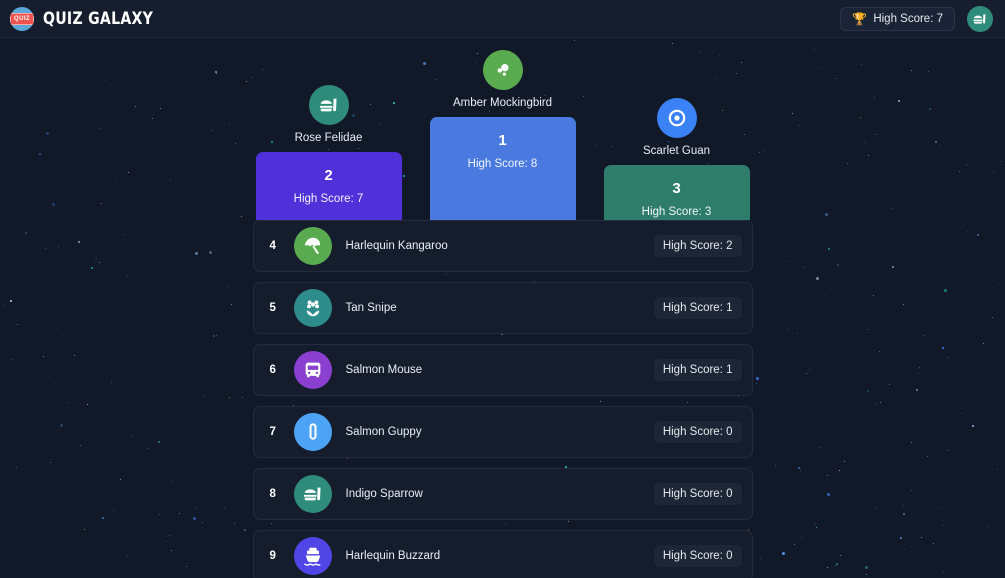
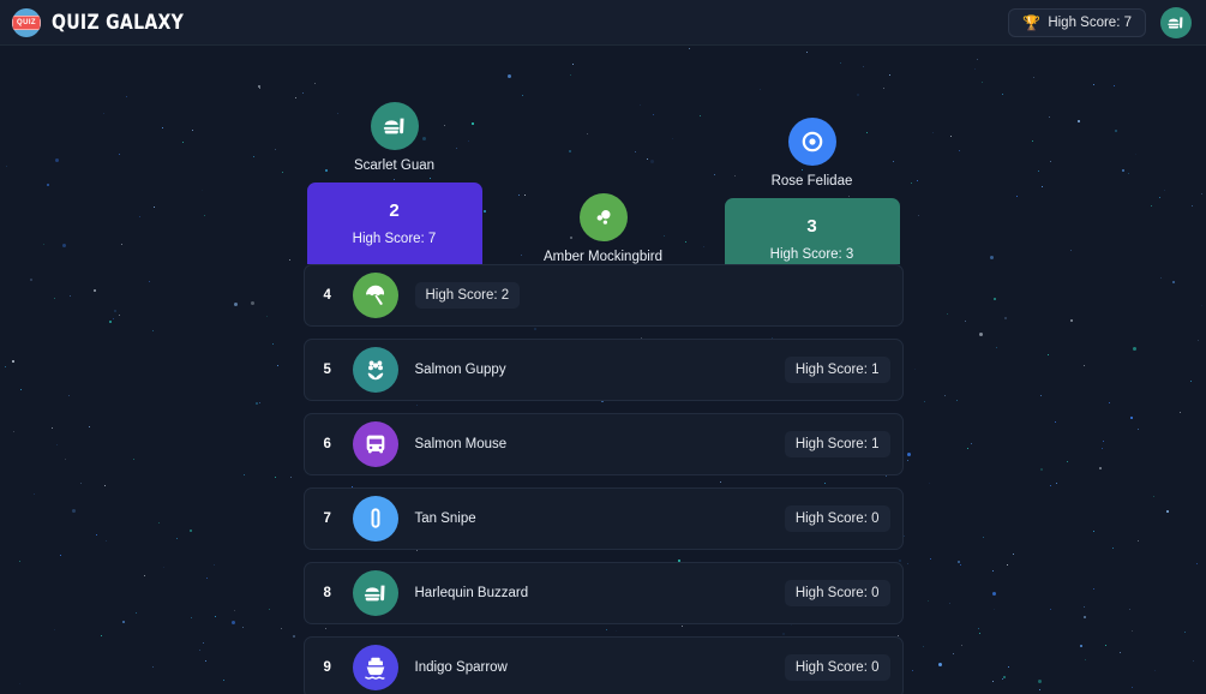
  QUIZ GALAXY
  🏆
  High Score: 7
- Rose Felidae
+ Scarlet Guan
  2
  High Score: 7
  Amber Mockingbird
- 1
- High Score: 8
- Scarlet Guan
+ Rose Felidae
  3
  High Score: 3
  4
- Harlequin Kangaroo
  High Score: 2
  5
- Tan Snipe
+ Salmon Guppy
  High Score: 1
  6
  Salmon Mouse
  High Score: 1
  7
- Salmon Guppy
+ Tan Snipe
  High Score: 0
  8
- Indigo Sparrow
+ Harlequin Buzzard
  High Score: 0
  9
- Harlequin Buzzard
+ Indigo Sparrow
  High Score: 0
